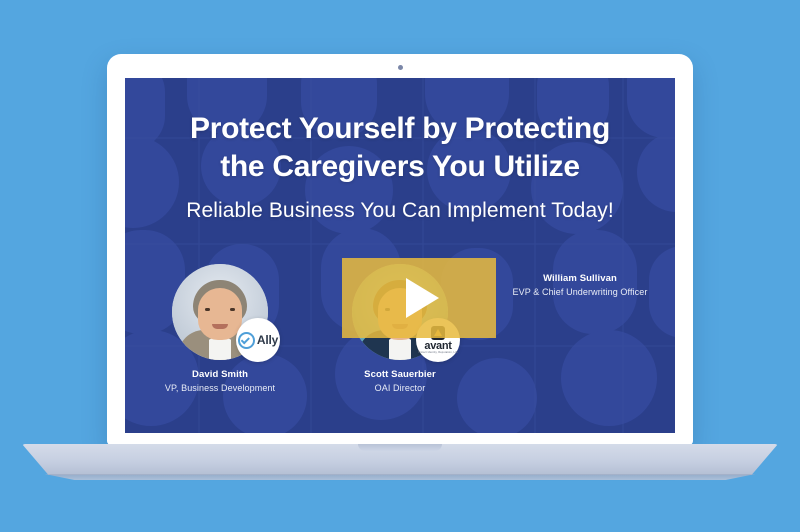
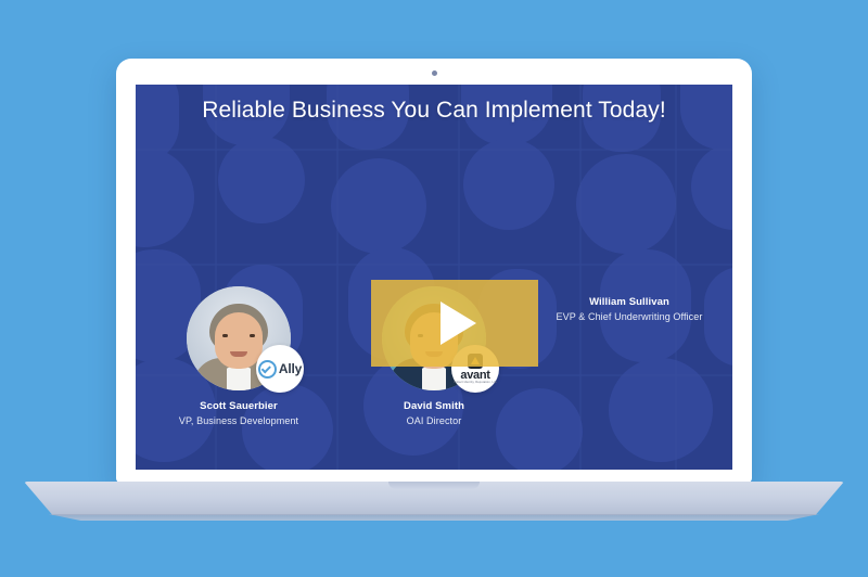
- Protect Yourself by Protecting
- the Caregivers You Utilize
  Reliable Business You Can Implement Today!
  Ally
- David Smith
+ Scott Sauerbier
  VP, Business Development
  avant
- Scott Sauerbier
+ David Smith
  OAI Director
  William Sullivan
  EVP & Chief Underwriting Officer
